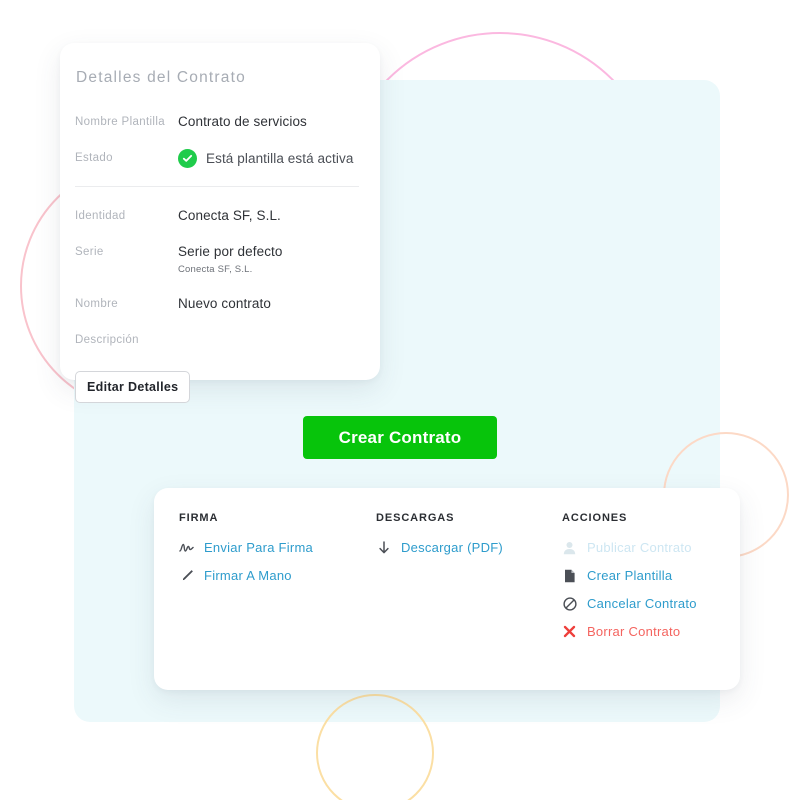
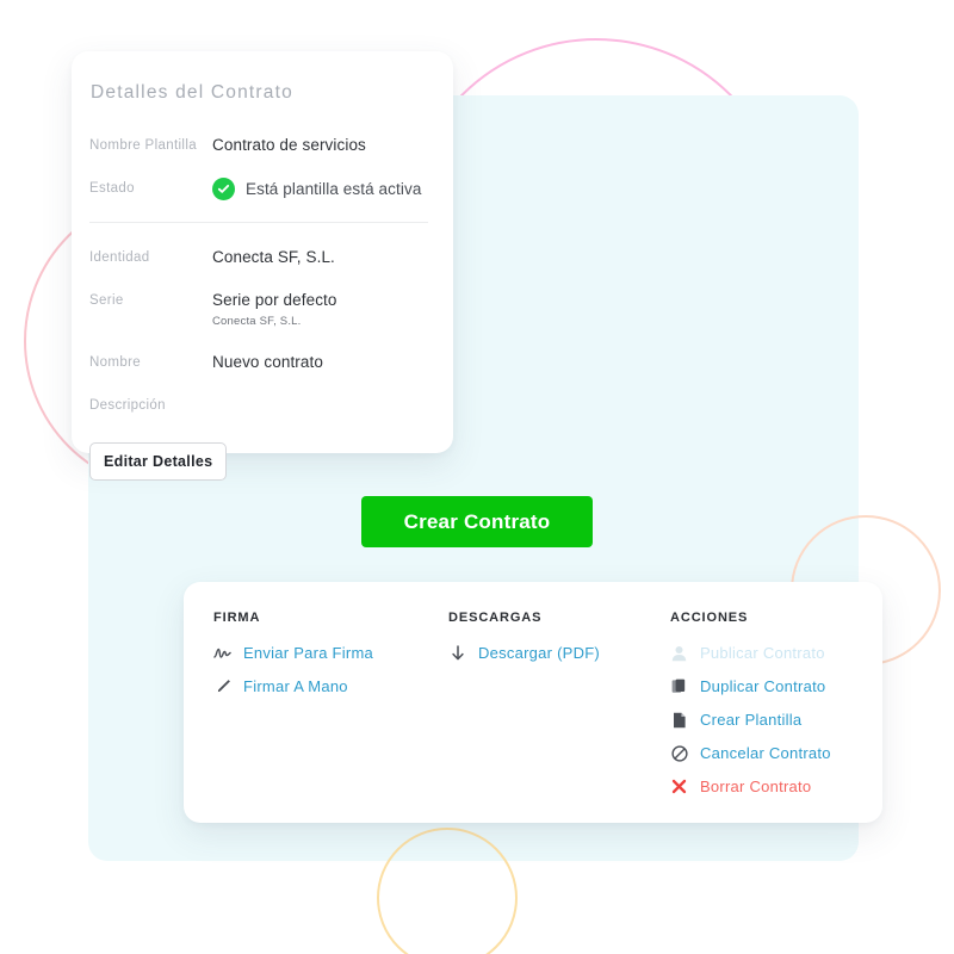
  Detalles del Contrato
  Nombre Plantilla
  Contrato de servicios
  Estado
  Está plantilla está activa
  Identidad
  Conecta SF, S.L.
  Serie
  Serie por defecto
  Conecta SF, S.L.
  Nombre
  Nuevo contrato
  Descripción
  Editar Detalles
  Crear Contrato
  FIRMA
  Enviar Para Firma
  Firmar A Mano
  DESCARGAS
  Descargar (PDF)
  ACCIONES
  Publicar Contrato
+ Duplicar Contrato
  Crear Plantilla
  Cancelar Contrato
  Borrar Contrato
